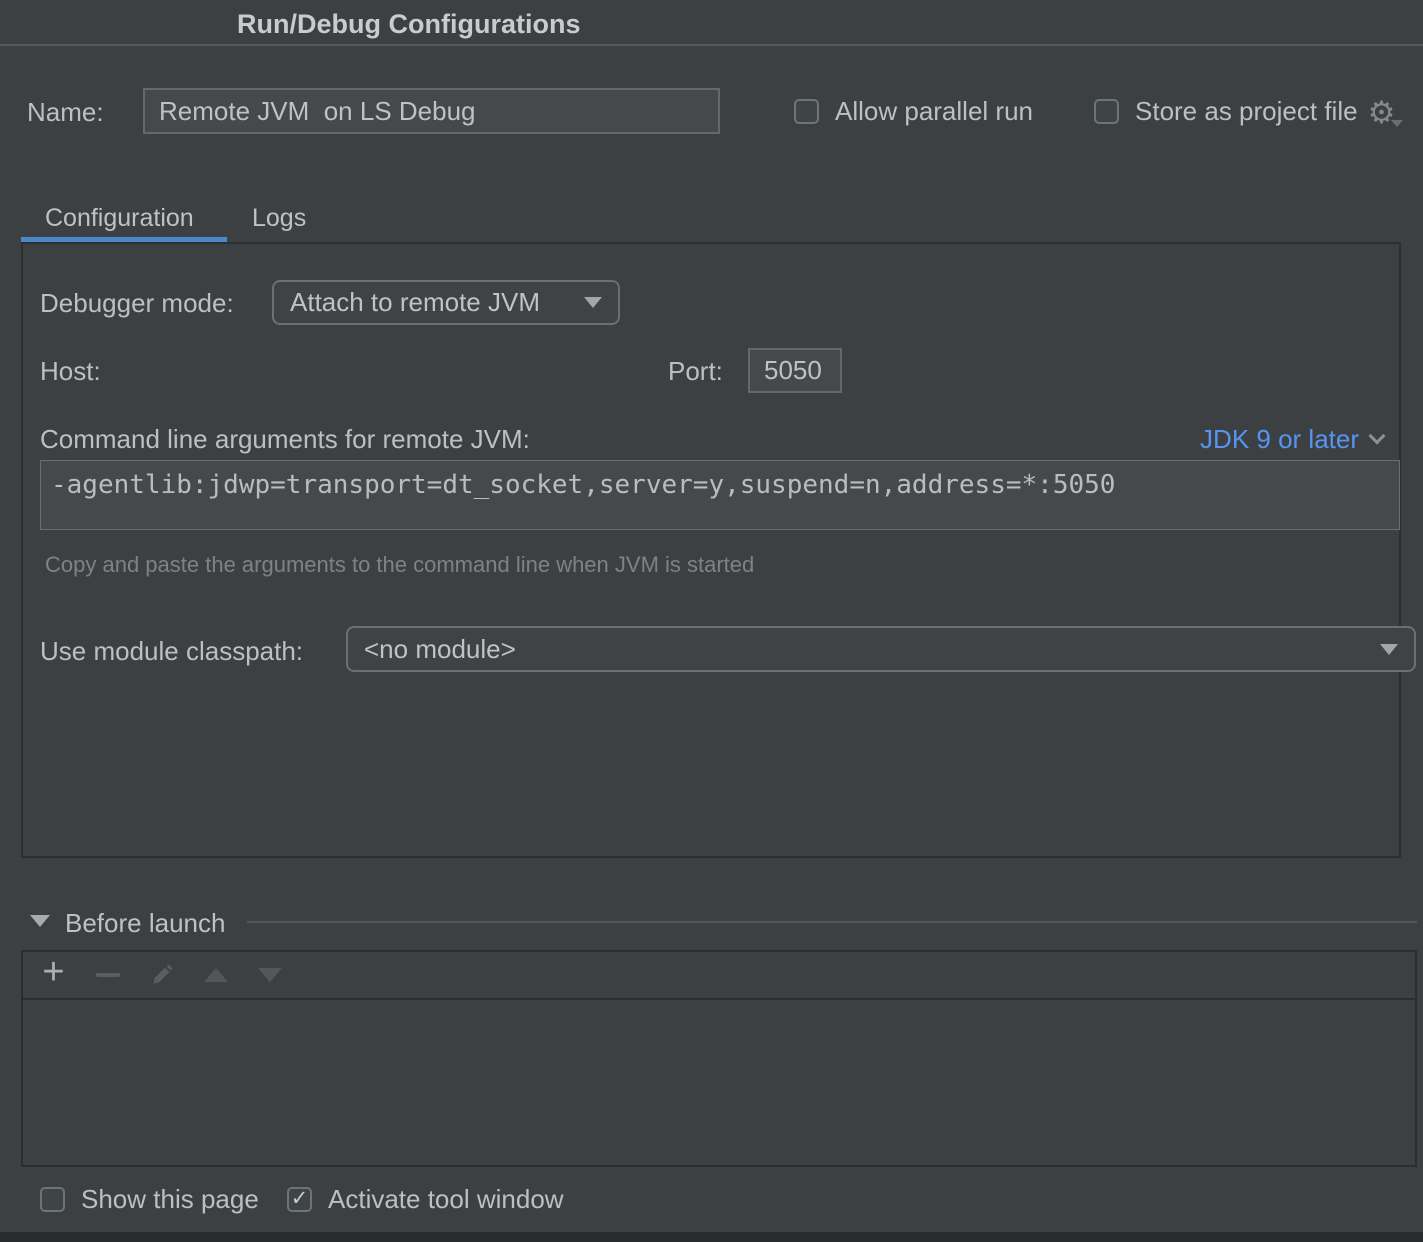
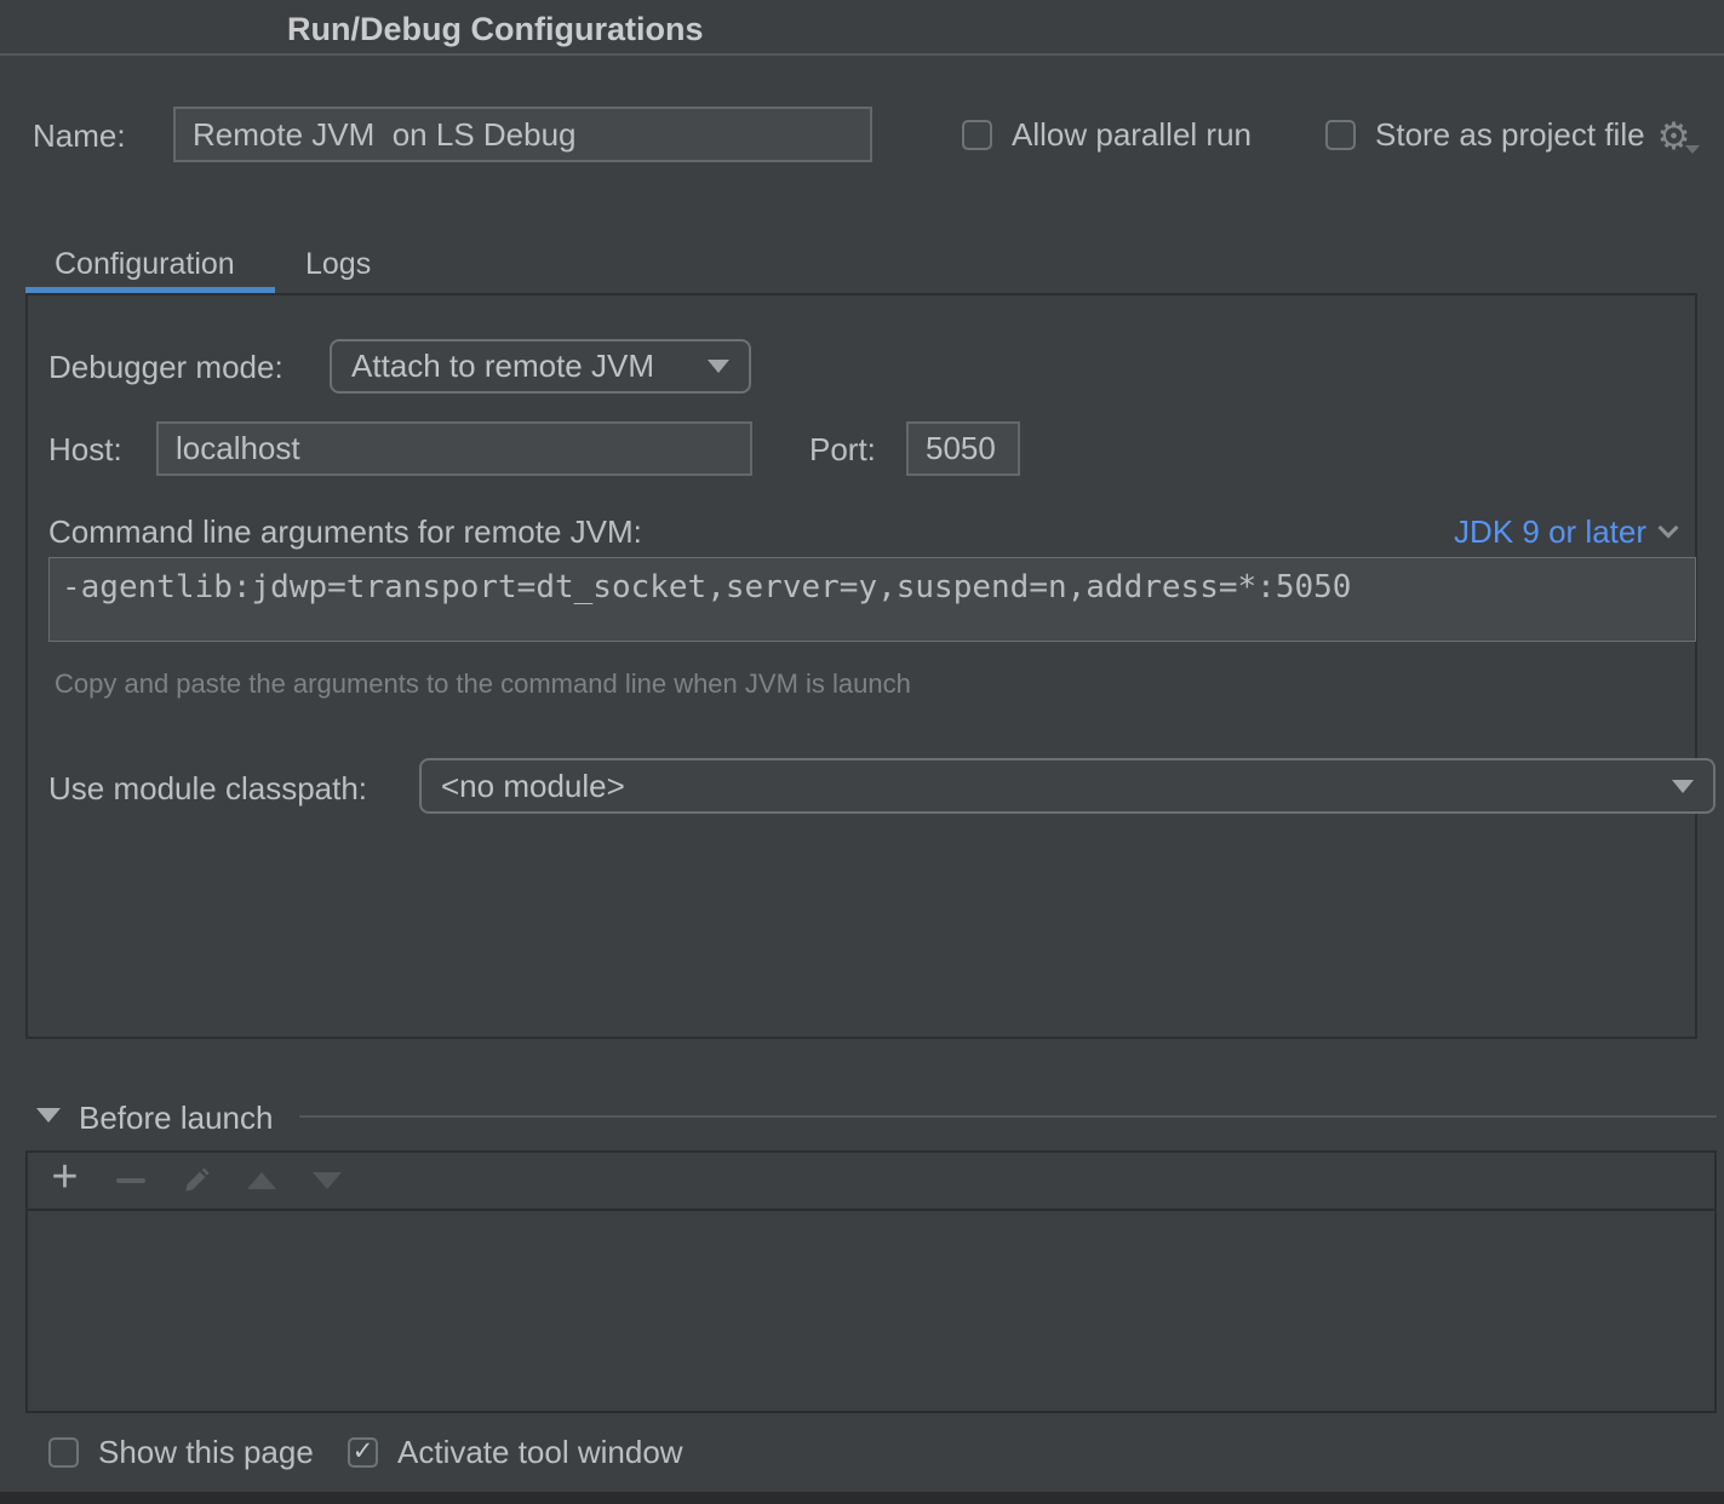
  Run/Debug Configurations
  Name:
  Remote JVM on LS Debug
  Allow parallel run
  Store as project file
  ⚙︎
  Configuration
  Logs
  Debugger mode:
  Attach to remote JVM
  Host:
+ localhost
  Port:
  5050
  Command line arguments for remote JVM:
  JDK 9 or later
  -agentlib:jdwp=transport=dt_socket,server=y,suspend=n,address=*:5050
- Copy and paste the arguments to the command line when JVM is started
+ Copy and paste the arguments to the command line when JVM is launch
  Use module classpath:
  <no module>
  Before launch
  +
  Show this page
  ✓
  Activate tool window
